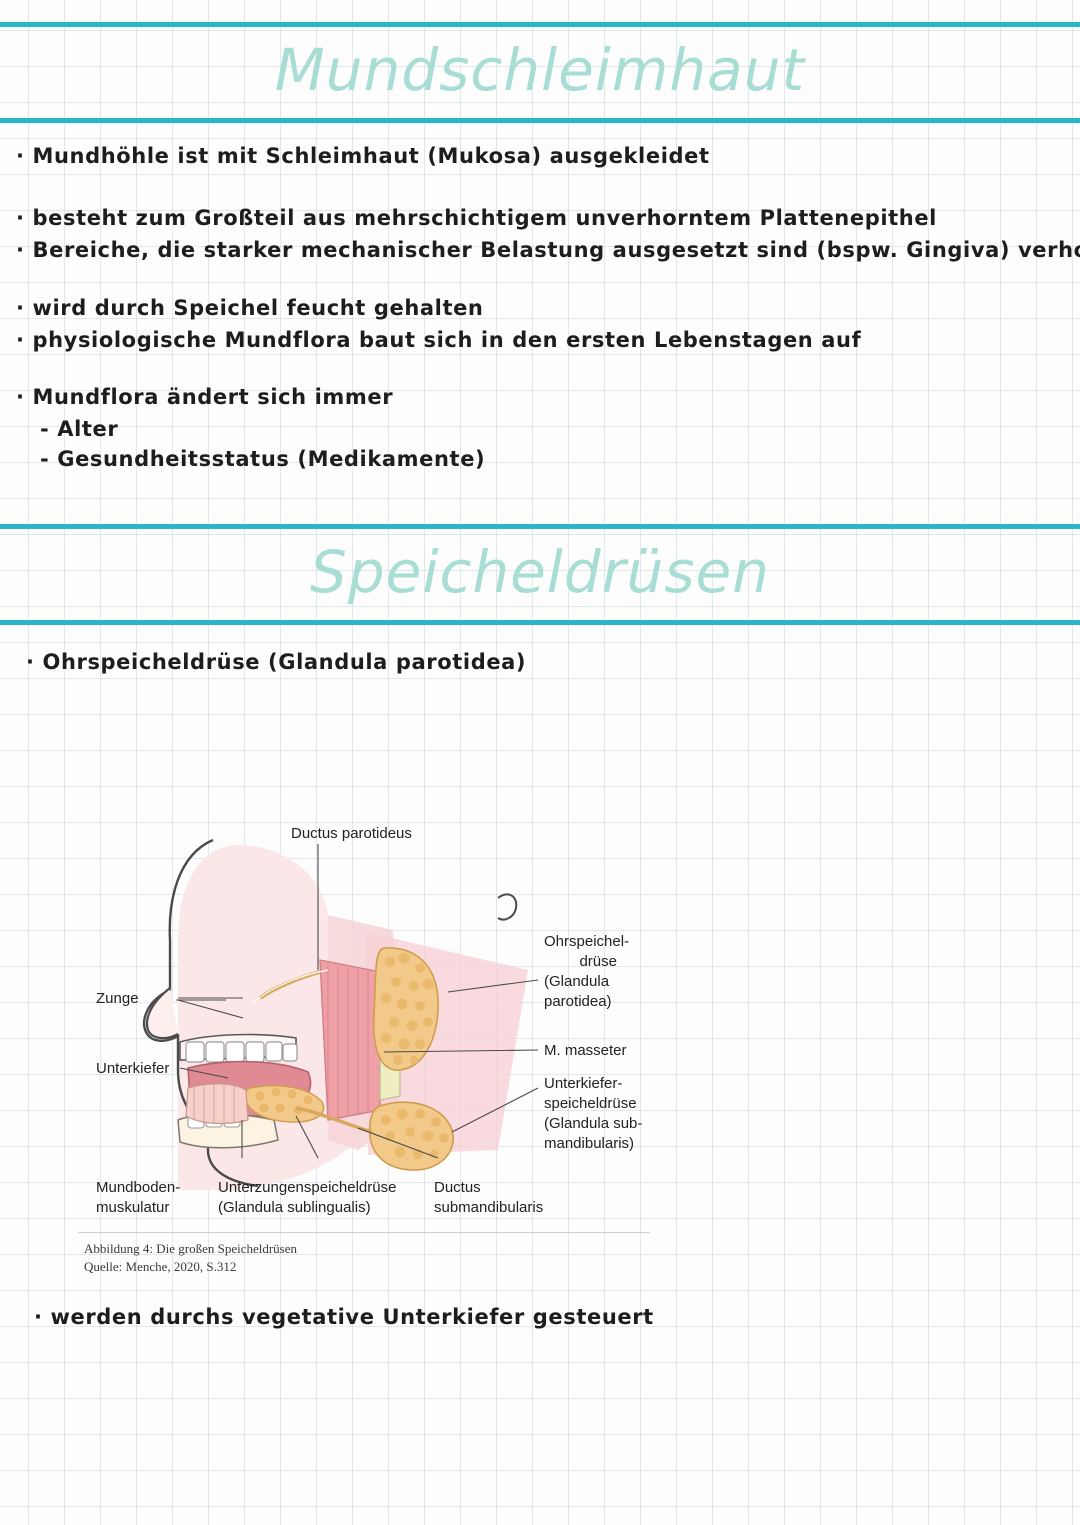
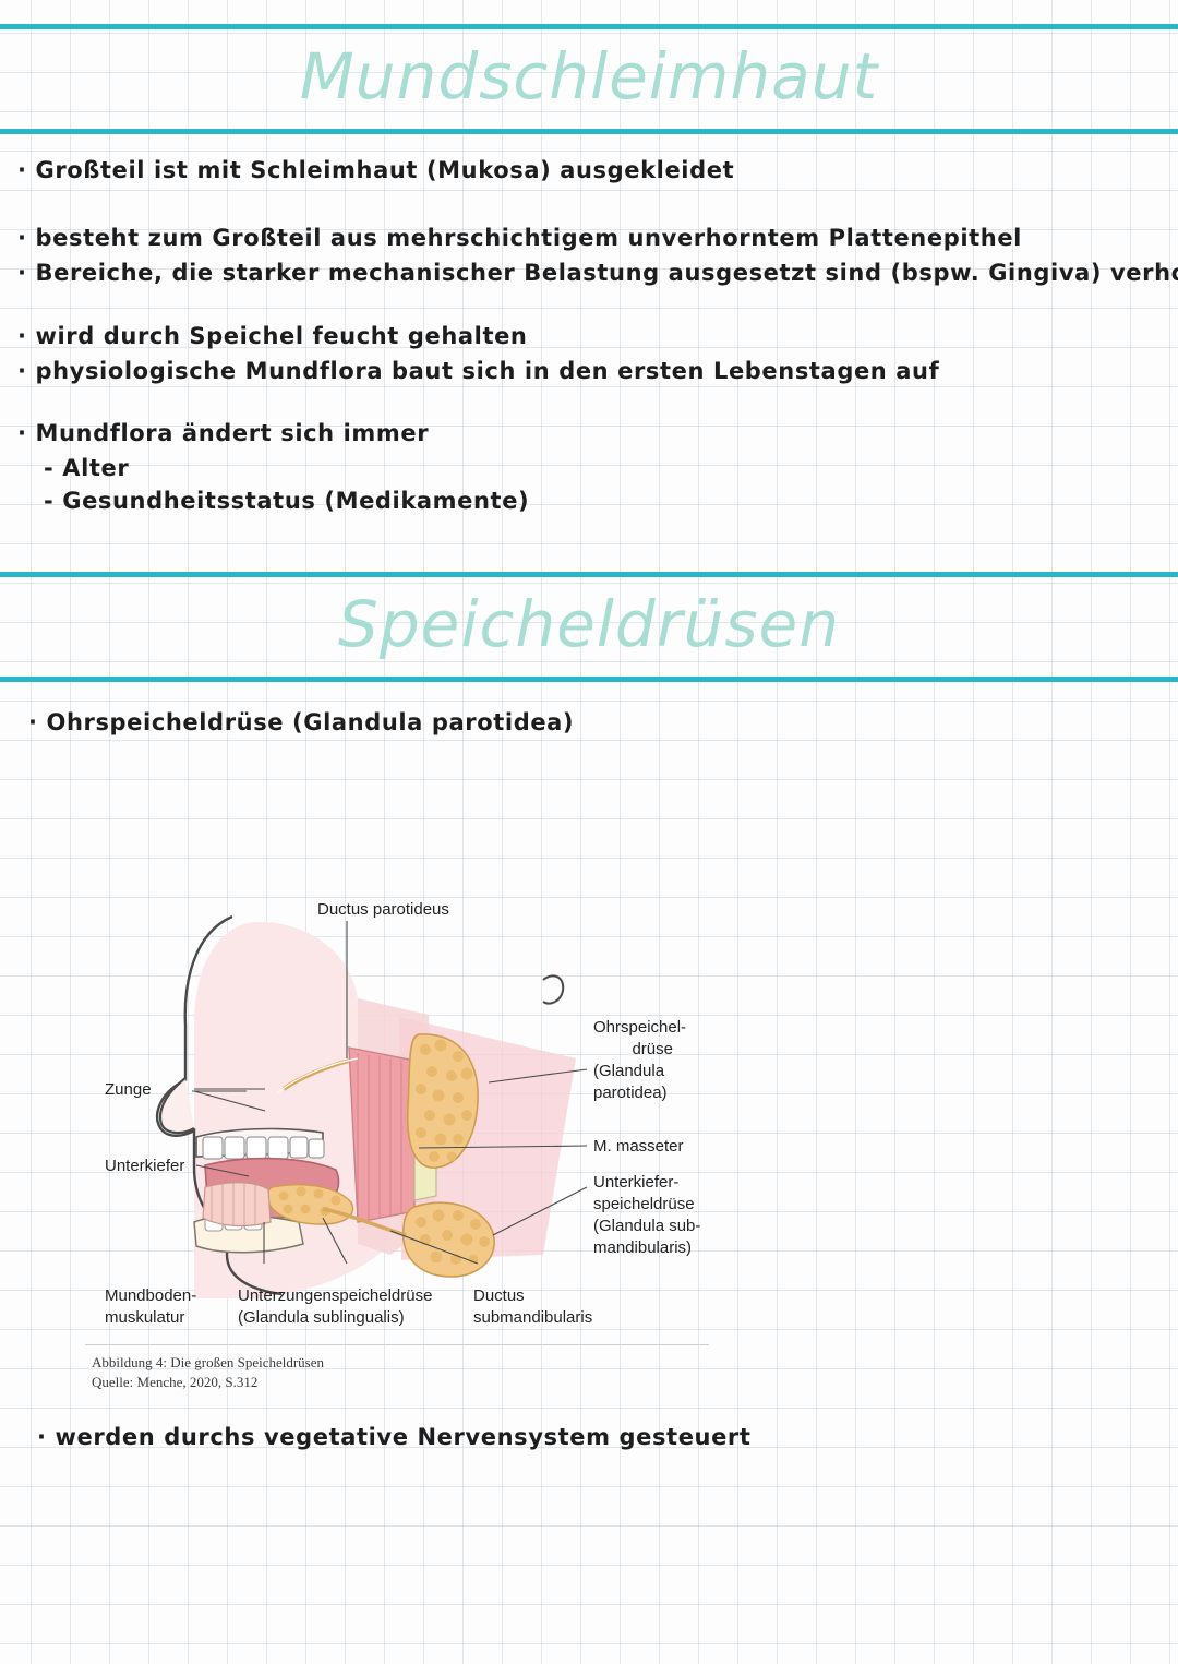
  Mundschleimhaut
- · Mundhöhle ist mit Schleimhaut (Mukosa) ausgekleidet
+ · Großteil ist mit Schleimhaut (Mukosa) ausgekleidet
  · besteht zum Großteil aus mehrschichtigem unverhorntem Plattenepithel
  · Bereiche, die starker mechanischer Belastung ausgesetzt sind (bspw. Gingiva) verh
  · wird durch Speichel feucht gehalten
  · physiologische Mundflora baut sich in den ersten Lebenstagen auf
  · Mundflora ändert sich immer
  - Alter
  - Gesundheitsstatus (Medikamente)
  Speicheldrüsen
  · Ohrspeicheldrüse (Glandula parotidea)
  Ductus parotideus
  Zunge
  Unterkiefer
  Ohrspeichel-
  drüse
  (Glandula
  parotidea)
  M. masseter
  Unterkiefer-
  speicheldrüse
  (Glandula sub-
  mandibularis)
  Mundboden-
  muskulatur
  Unterzungenspeicheldrüse
  (Glandula sublingualis)
  Ductus
  submandibularis
  Abbildung 4: Die großen Speicheldrüsen
  Quelle: Menche, 2020, S.312
- · werden durchs vegetative Unterkiefer gesteuert
+ · werden durchs vegetative Nervensystem gesteuert
